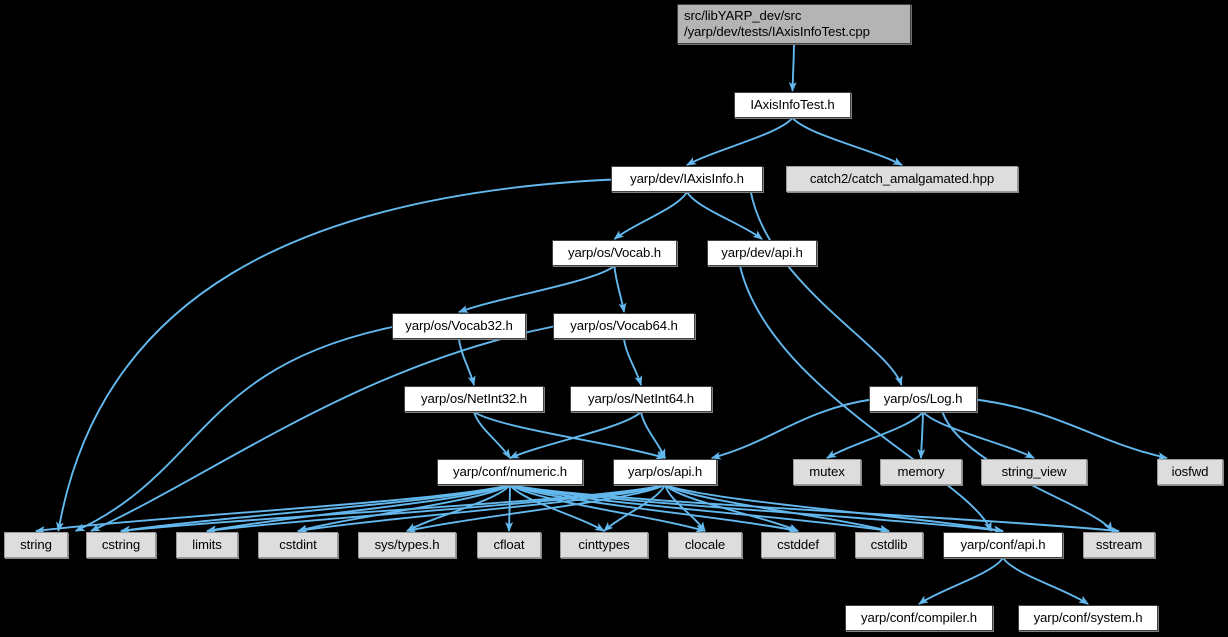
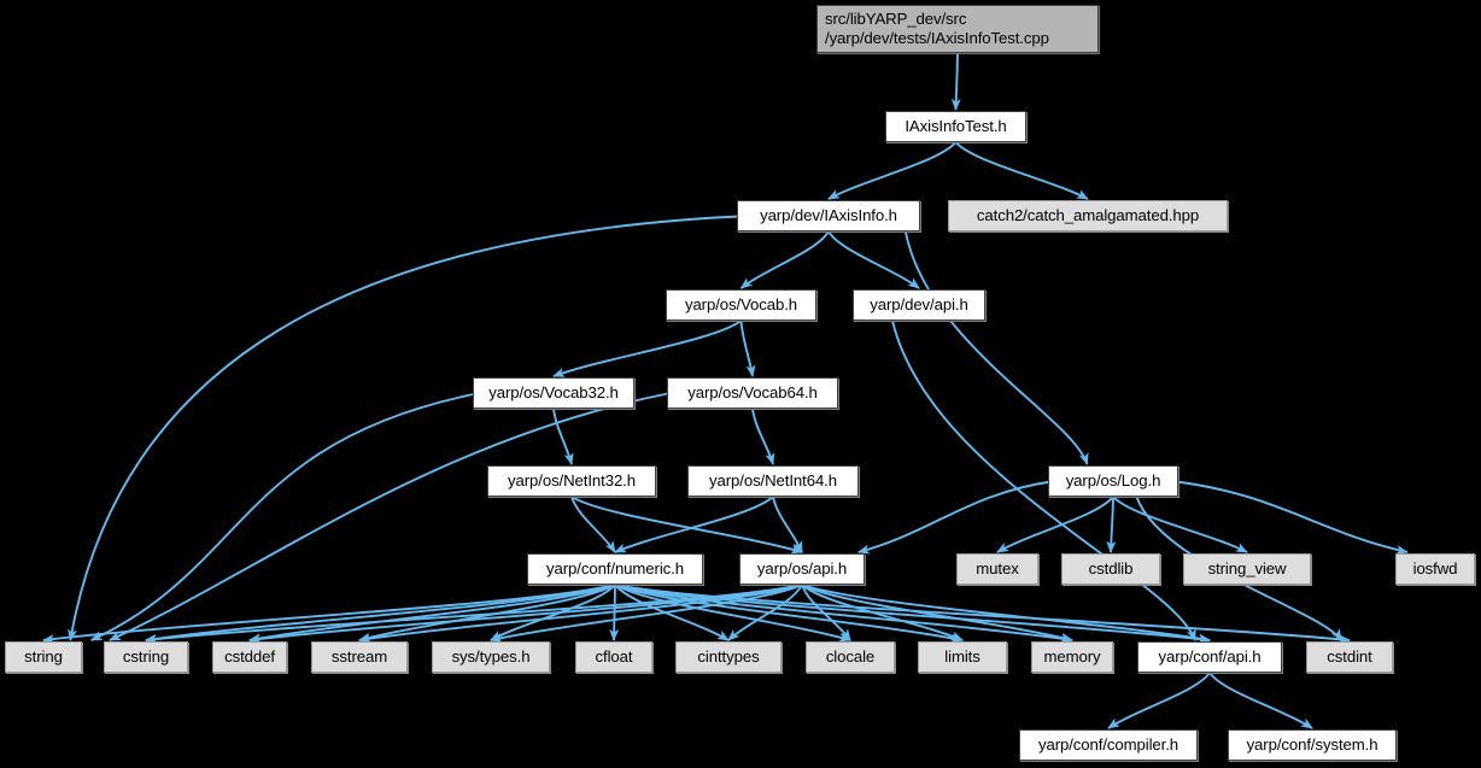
  src/libYARP_dev/src
  /yarp/dev/tests/IAxisInfoTest.cpp
  IAxisInfoTest.h
  yarp/dev/IAxisInfo.h
  catch2/catch_amalgamated.hpp
  yarp/os/Vocab.h
  yarp/dev/api.h
  yarp/os/Vocab32.h
  yarp/os/Vocab64.h
  yarp/os/NetInt32.h
  yarp/os/NetInt64.h
  yarp/os/Log.h
  yarp/conf/numeric.h
  yarp/os/api.h
  mutex
- memory
+ cstdlib
  string_view
  iosfwd
  string
  cstring
- limits
+ cstddef
- cstdint
+ sstream
  sys/types.h
  cfloat
  cinttypes
  clocale
- cstddef
+ limits
- cstdlib
+ memory
  yarp/conf/api.h
- sstream
+ cstdint
  yarp/conf/compiler.h
  yarp/conf/system.h
